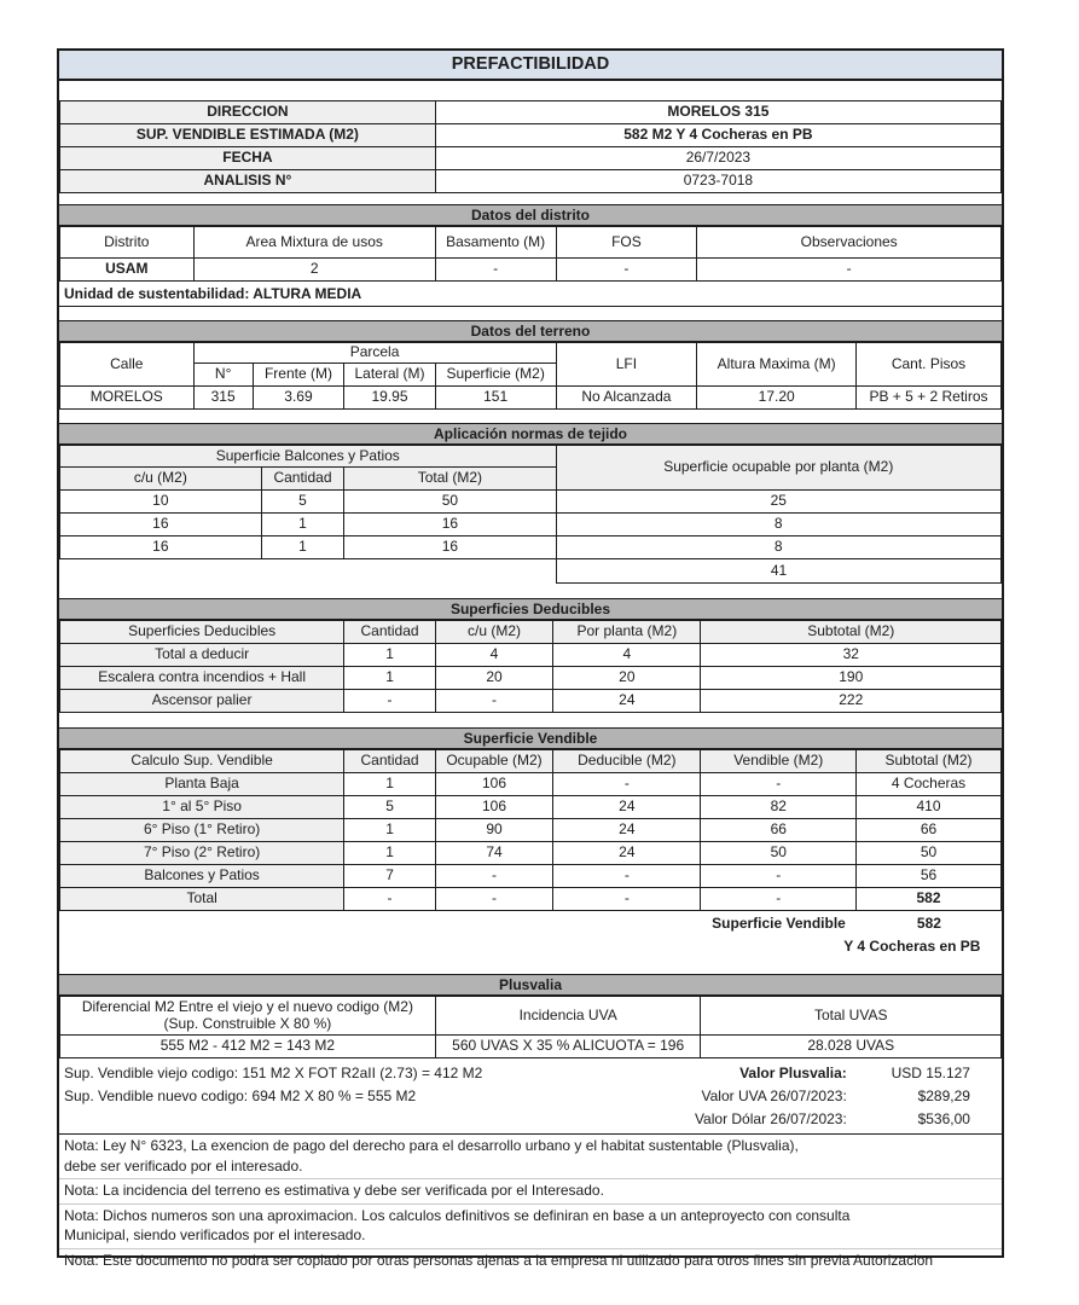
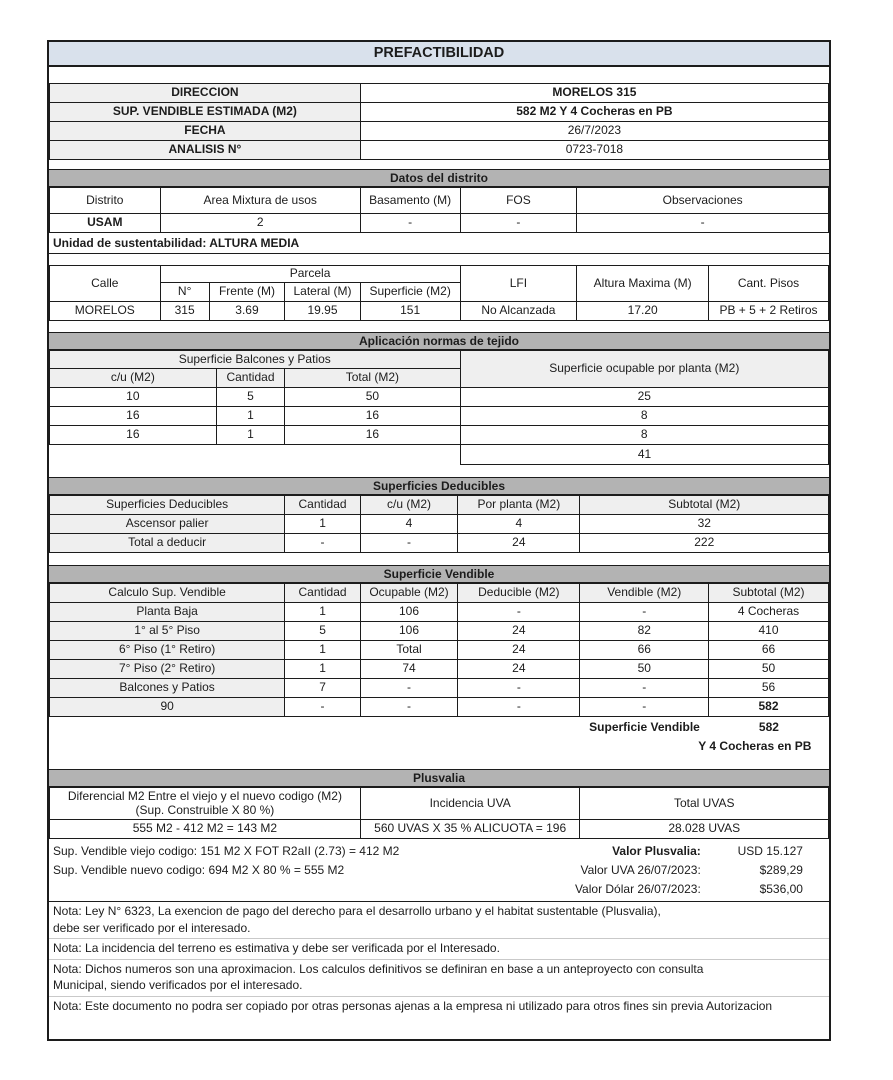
  PREFACTIBILIDAD
  DIRECCION	MORELOS 315
  SUP. VENDIBLE ESTIMADA (M2)	582 M2 Y 4 Cocheras en PB
  FECHA	26/7/2023
  ANALISIS N°	0723-7018
  Datos del distrito
  Distrito	Area Mixtura de usos	Basamento (M)	FOS	Observaciones
  USAM	2	-	-	-
  Unidad de sustentabilidad: ALTURA MEDIA
- Datos del terreno
  Calle	Parcela	LFI	Altura Maxima (M)	Cant. Pisos
  N°	Frente (M)	Lateral (M)	Superficie (M2)
  MORELOS	315	3.69	19.95	151	No Alcanzada	17.20	PB + 5 + 2 Retiros
  Aplicación normas de tejido
  Superficie Balcones y Patios	Superficie ocupable por planta (M2)
  c/u (M2)	Cantidad	Total (M2)
  10	5	50	25
  16	1	16	8
  16	1	16	8
  41
  Superficies Deducibles
  Superficies Deducibles	Cantidad	c/u (M2)	Por planta (M2)	Subtotal (M2)
- Total a deducir	1	4	4	32
+ Ascensor palier	1	4	4	32
- Escalera contra incendios + Hall	1	20	20	190
- Ascensor palier	-	-	24	222
+ Total a deducir	-	-	24	222
  Superficie Vendible
  Calculo Sup. Vendible	Cantidad	Ocupable (M2)	Deducible (M2)	Vendible (M2)	Subtotal (M2)
  Planta Baja	1	106	-	-	4 Cocheras
  1° al 5° Piso	5	106	24	82	410
- 6° Piso (1° Retiro)	1	90	24	66	66
+ 6° Piso (1° Retiro)	1	Total	24	66	66
  7° Piso (2° Retiro)	1	74	24	50	50
  Balcones y Patios	7	-	-	-	56
- Total	-	-	-	-	582
+ 90	-	-	-	-	582
  Superficie Vendible
  582
  Y 4 Cocheras en PB
  Plusvalia
  Diferencial M2 Entre el viejo y el nuevo codigo (M2) (Sup. Construible X 80 %)	Incidencia UVA	Total UVAS
  555 M2 - 412 M2 = 143 M2	560 UVAS X 35 % ALICUOTA = 196	28.028 UVAS
  Sup. Vendible viejo codigo: 151 M2 X FOT R2aII (2.73) = 412 M2
  Sup. Vendible nuevo codigo: 694 M2 X 80 % = 555 M2
  Valor Plusvalia:
  USD 15.127
  Valor UVA 26/07/2023:
  $289,29
  Valor Dólar 26/07/2023:
  $536,00
  Nota: Ley N° 6323, La exencion de pago del derecho para el desarrollo urbano y el habitat sustentable (Plusvalia),
  debe ser verificado por el interesado.
  Nota: La incidencia del terreno es estimativa y debe ser verificada por el Interesado.
  Nota: Dichos numeros son una aproximacion. Los calculos definitivos se definiran en base a un anteproyecto con consulta
  Municipal, siendo verificados por el interesado.
  Nota: Este documento no podra ser copiado por otras personas ajenas a la empresa ni utilizado para otros fines sin previa Autorizacion
